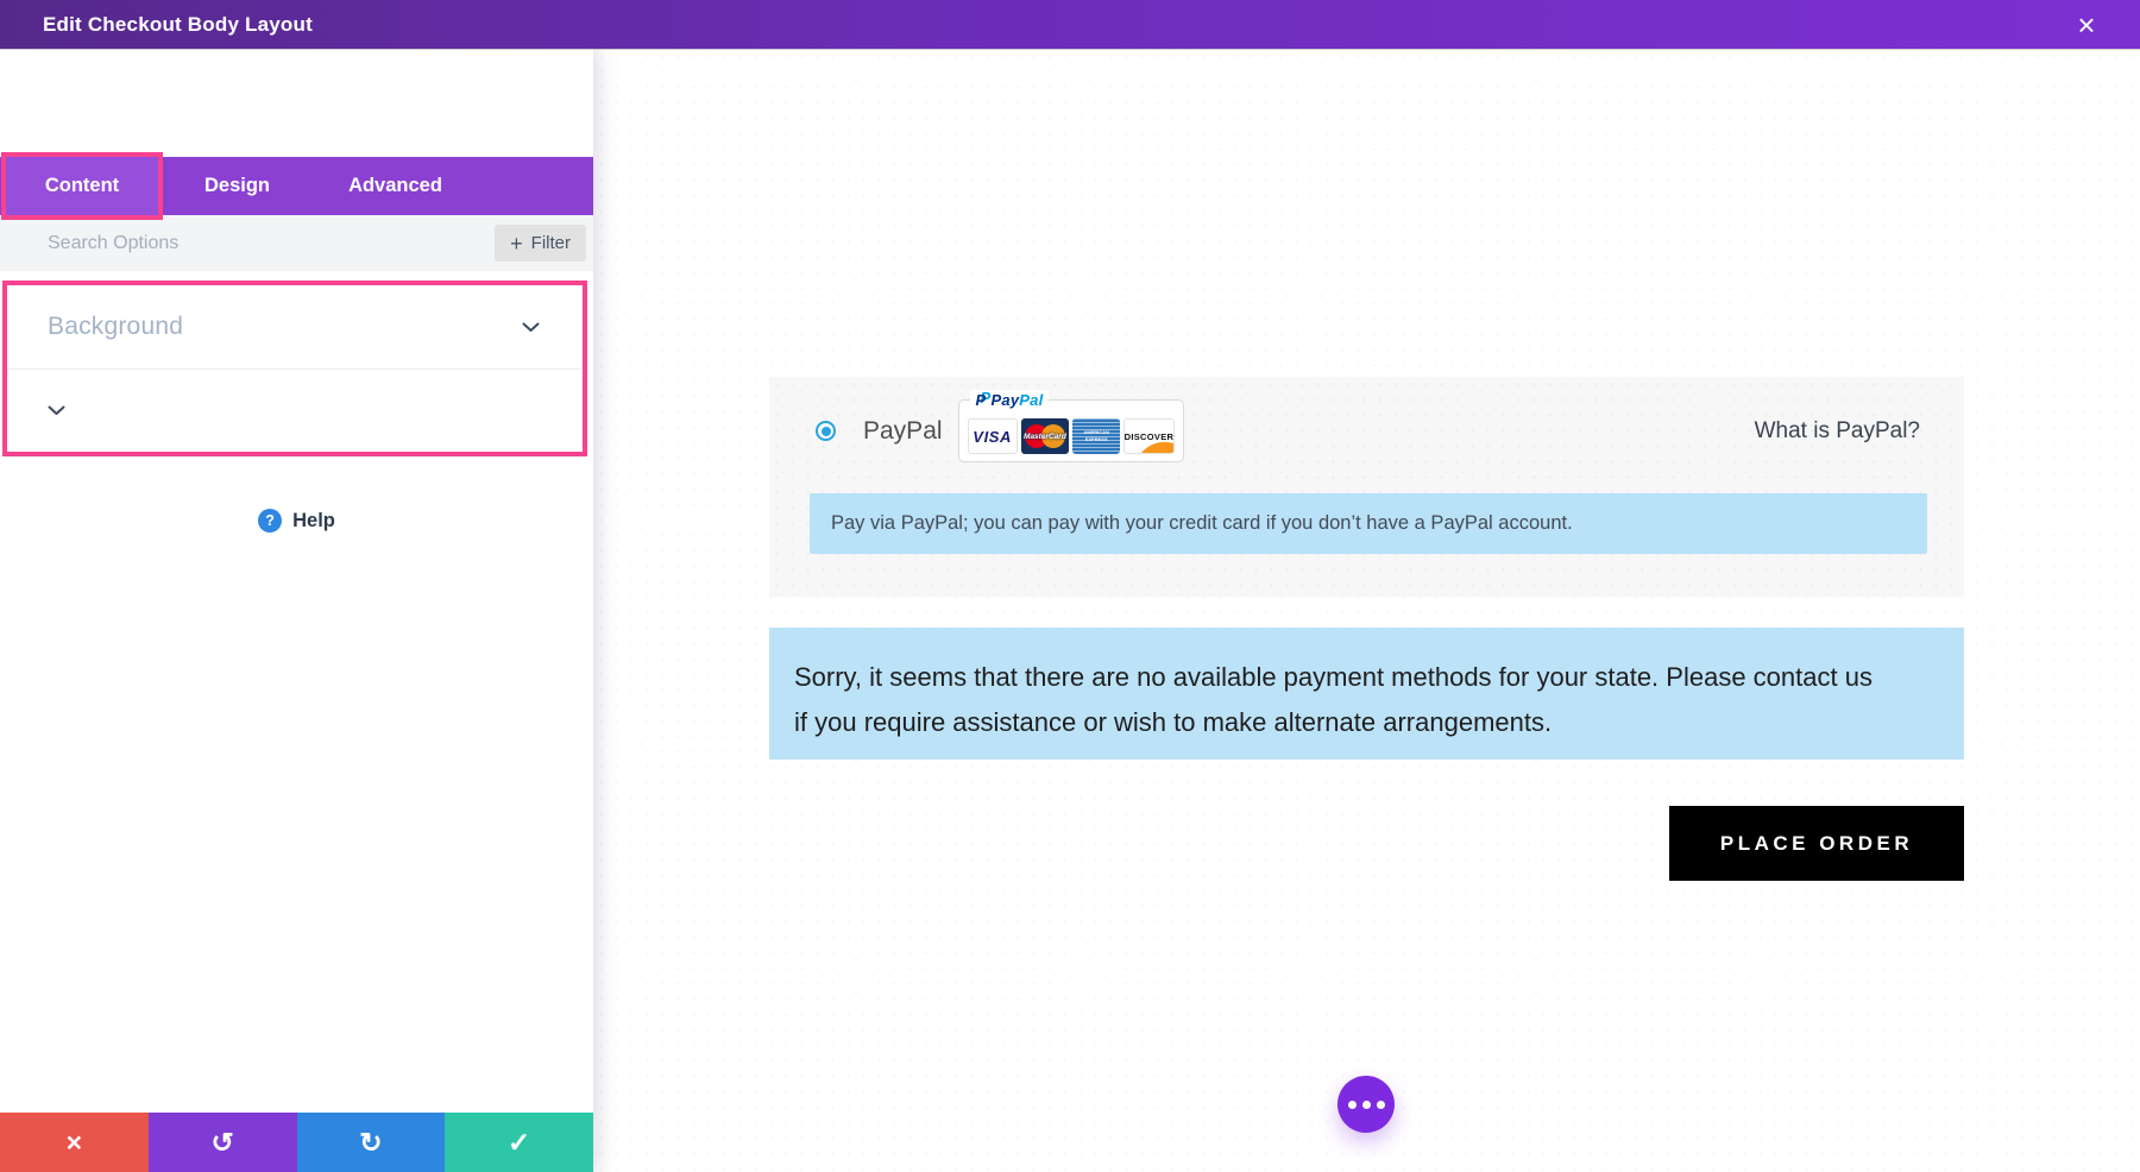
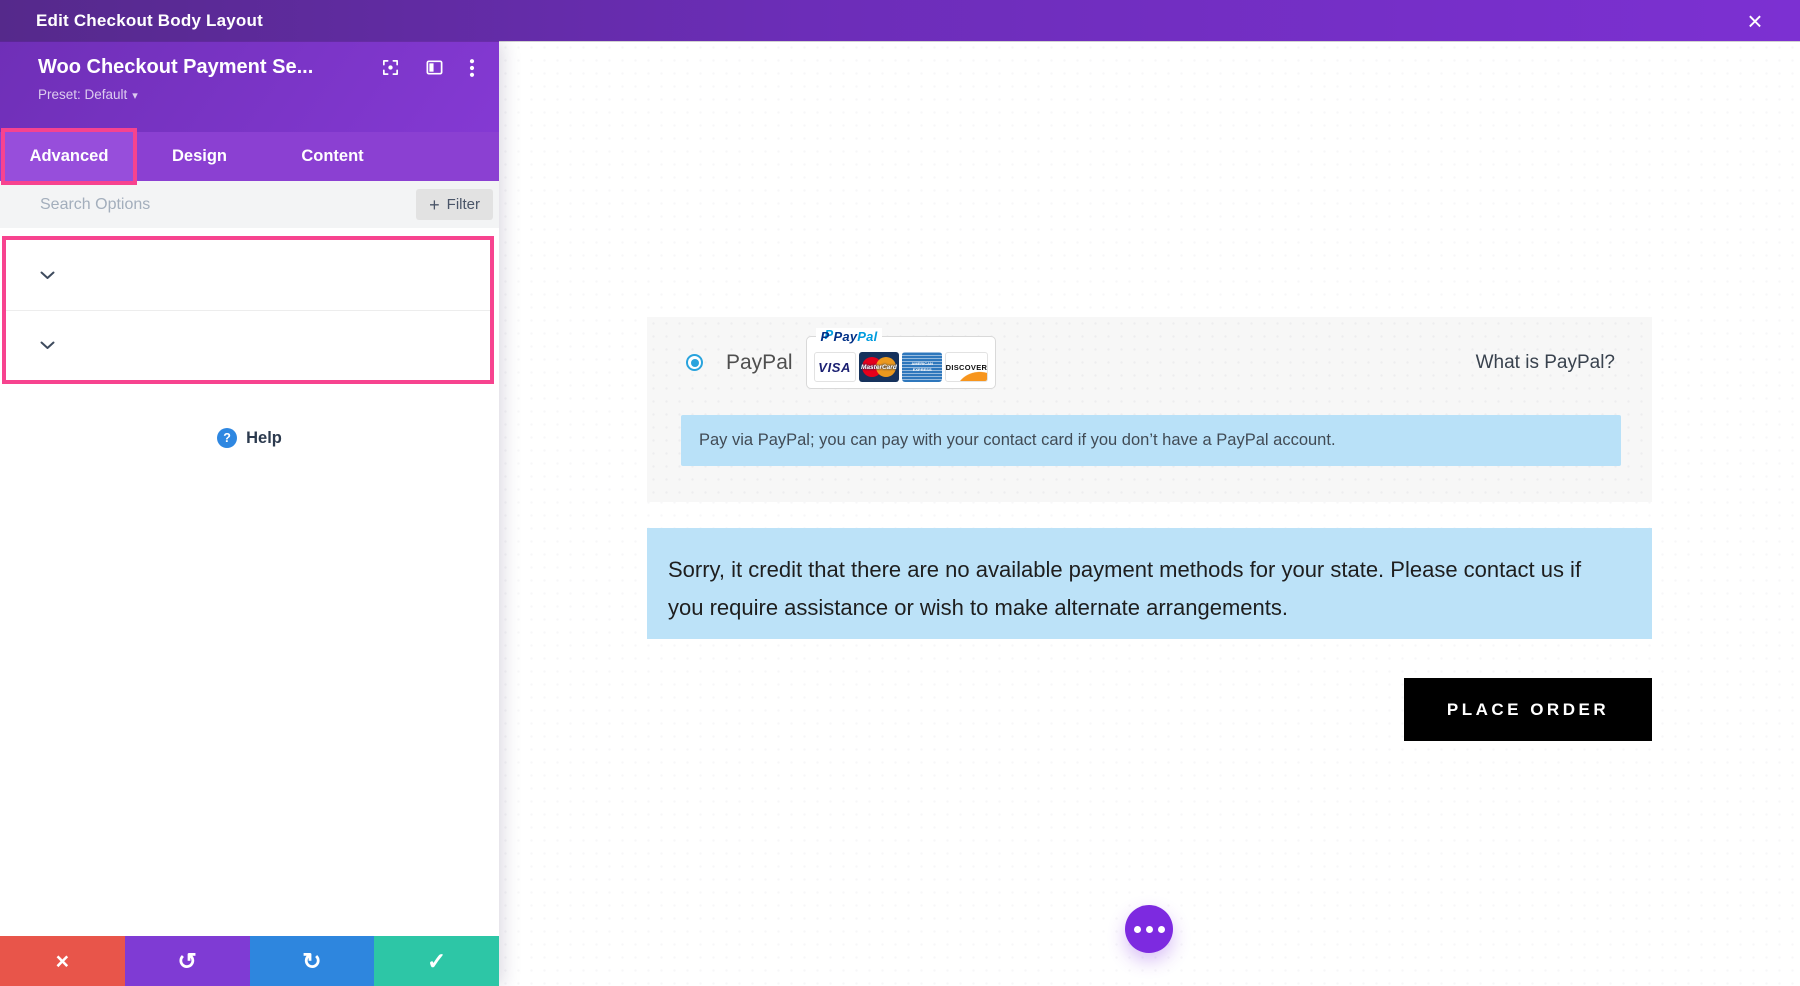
  Edit Checkout Body Layout
  ×
+ Woo Checkout Payment Se...
+ Preset: Default ▾
- Content
+ Advanced
  Design
- Advanced
+ Content
  Search Options
  +
  Filter
- Background
  ?
  Help
  ×
  ↺
  ↻
  ✓
  PayPal
  P
  P
  PayPal
  VISA
  DISCOVER
  What is PayPal?
- Pay via PayPal; you can pay with your credit card if you don’t have a PayPal account.
+ Pay via PayPal; you can pay with your contact card if you don’t have a PayPal account.
- Sorry, it seems that there are no available payment methods for your state. Please contact us if you require assistance or wish to make alternate arrangements.
+ Sorry, it credit that there are no available payment methods for your state. Please contact us if you require assistance or wish to make alternate arrangements.
  PLACE ORDER
